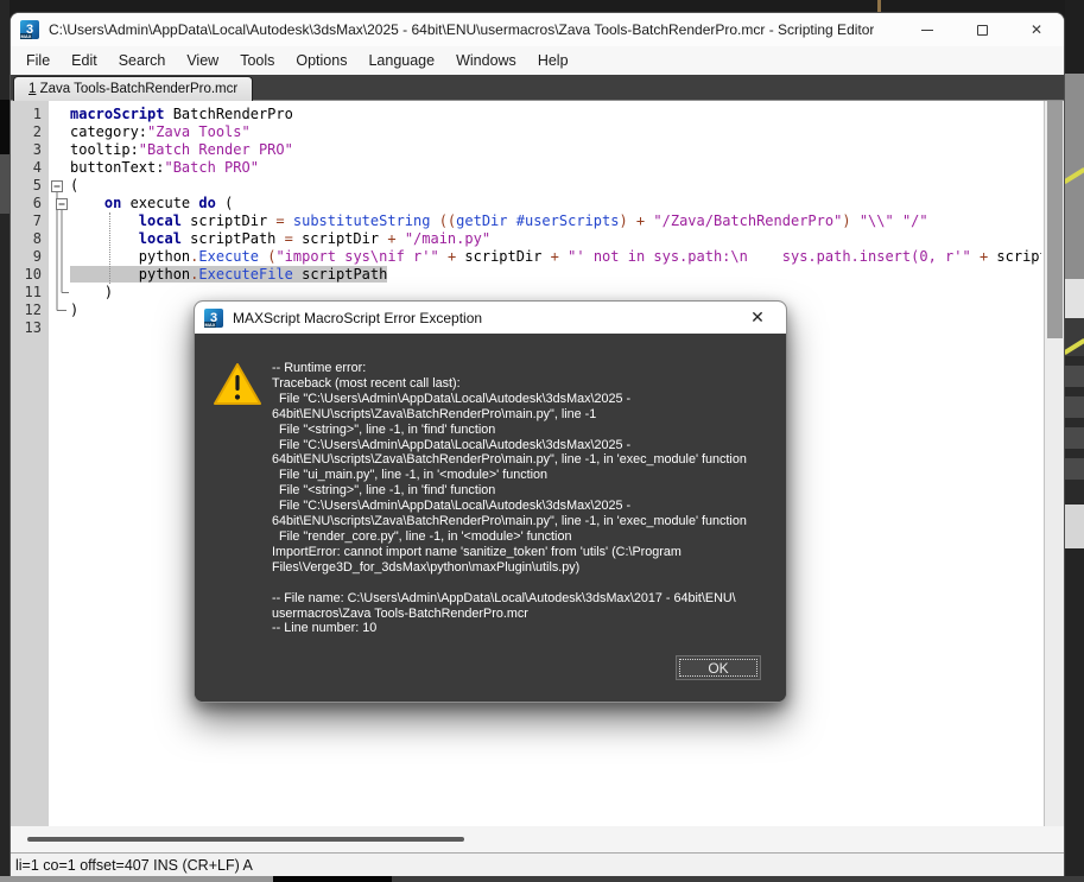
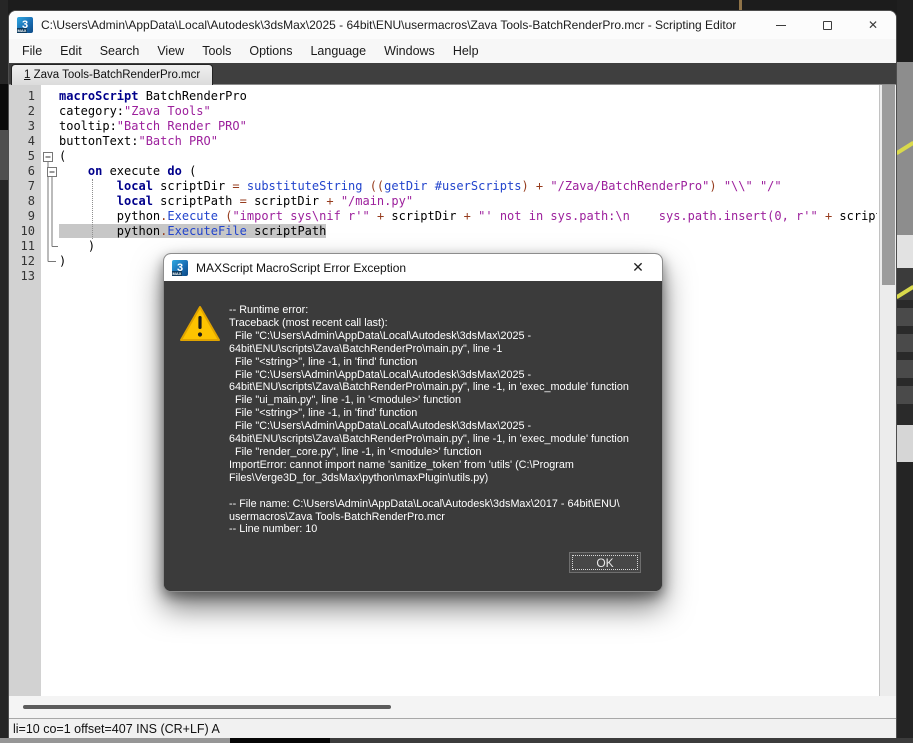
  3
  C:\Users\Admin\AppData\Local\Autodesk\3dsMax\2025 - 64bit\ENU\usermacros\Zava Tools-BatchRenderPro.mcr - Scripting Editor
  ✕
  File
  Edit
  Search
  View
  Tools
  Options
  Language
  Windows
  Help
  1
  Zava Tools-BatchRenderPro.mcr
  1
  2
  3
  4
  5
  6
  7
  8
  9
  10
  11
  12
  13
  macroScript BatchRenderPro
  category:"Zava Tools"
  tooltip:"Batch Render PRO"
  buttonText:"Batch PRO"
  (
  on execute do (
  local scriptDir = substituteString ((getDir #userScripts) + "/Zava/BatchRenderPro") "\\" "/"
  local scriptPath = scriptDir + "/main.py"
  python.Execute ("import sys\nif r'" + scriptDir + "' not in sys.path:\n sys.path.insert(0, r'" + scrip
  python.ExecuteFile scriptPath
  )
  )
- li=1 co=1 offset=407 INS (CR+LF) A
+ li=10 co=1 offset=407 INS (CR+LF) A
  3
  MAXScript MacroScript Error Exception
  ✕
  -- Runtime error:
  Traceback (most recent call last):
  File "C:\Users\Admin\AppData\Local\Autodesk\3dsMax\2025 -
  64bit\ENU\scripts\Zava\BatchRenderPro\main.py", line -1
  File "<string>", line -1, in 'find' function
  File "C:\Users\Admin\AppData\Local\Autodesk\3dsMax\2025 -
  64bit\ENU\scripts\Zava\BatchRenderPro\main.py", line -1, in 'exec_module' function
  File "ui_main.py", line -1, in '<module>' function
  File "<string>", line -1, in 'find' function
  File "C:\Users\Admin\AppData\Local\Autodesk\3dsMax\2025 -
  64bit\ENU\scripts\Zava\BatchRenderPro\main.py", line -1, in 'exec_module' function
  File "render_core.py", line -1, in '<module>' function
  ImportError: cannot import name 'sanitize_token' from 'utils' (C:\Program
  Files\Verge3D_for_3dsMax\python\maxPlugin\utils.py)
  -- File name: C:\Users\Admin\AppData\Local\Autodesk\3dsMax\2017 - 64bit\ENU\
  usermacros\Zava Tools-BatchRenderPro.mcr
  -- Line number: 10
  OK
